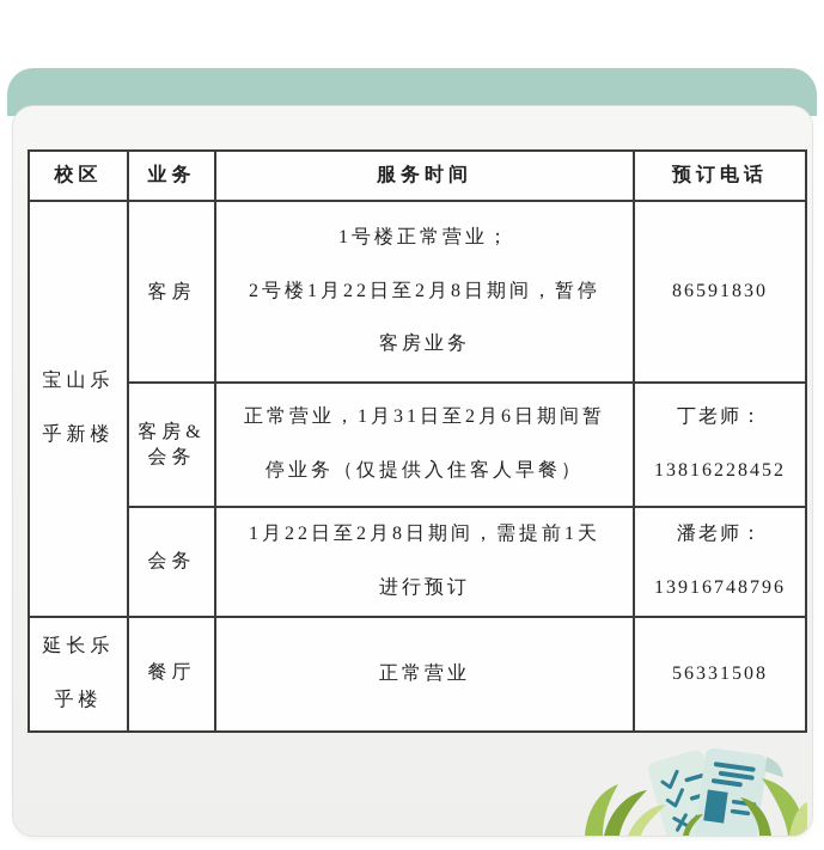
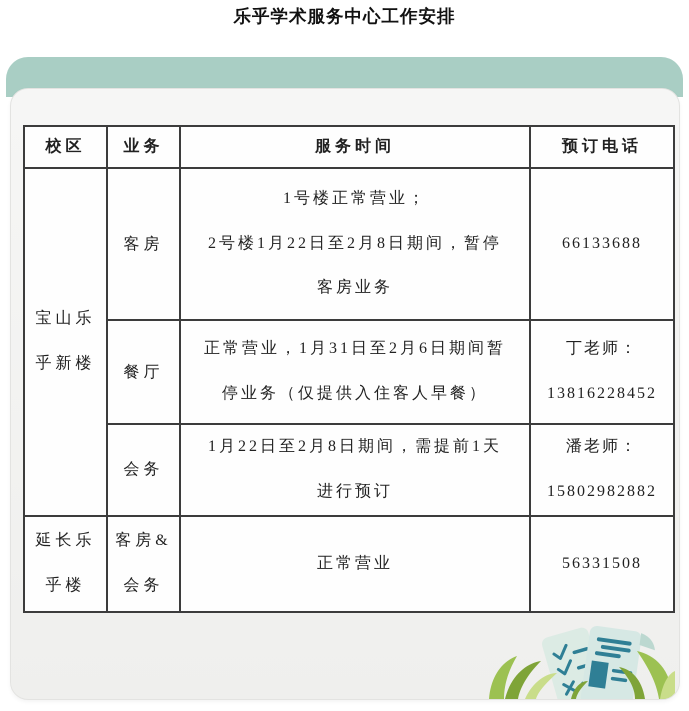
+ 乐乎学术服务中心工作安排
  校区	业务	服务时间	预订电话
- 宝山乐 乎新楼	客房	1号楼正常营业； 2号楼1月22日至2月8日期间，暂停 客房业务	86591830
+ 宝山乐 乎新楼	客房	1号楼正常营业； 2号楼1月22日至2月8日期间，暂停 客房业务	66133688
- 客房& 会务	正常营业，1月31日至2月6日期间暂 停业务（仅提供入住客人早餐）	丁老师： 13816228452
+ 餐厅	正常营业，1月31日至2月6日期间暂 停业务（仅提供入住客人早餐）	丁老师： 13816228452
- 会务	1月22日至2月8日期间，需提前1天 进行预订	潘老师： 13916748796
+ 会务	1月22日至2月8日期间，需提前1天 进行预订	潘老师： 15802982882
- 延长乐 乎楼	餐厅	正常营业	56331508
+ 延长乐 乎楼	客房& 会务	正常营业	56331508
